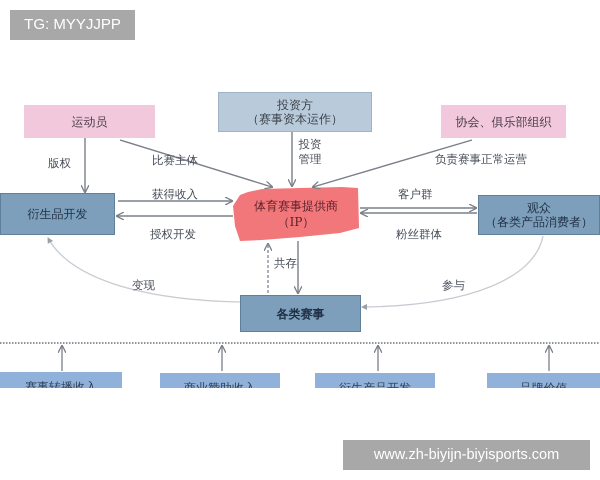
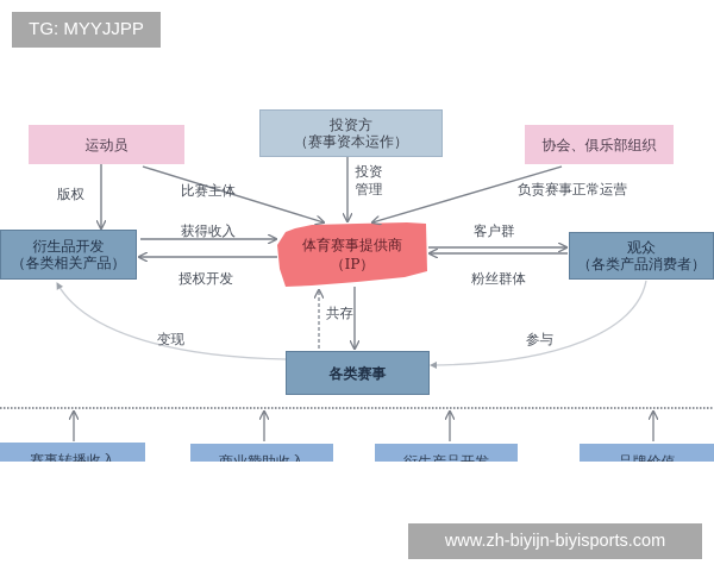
  TG: MYYJJPP
  运动员
  投资方
  （赛事资本运作）
  协会、俱乐部组织
  衍生品开发
+ （各类相关产品）
  体育赛事提供商
  （IP）
  观众
  （各类产品消费者）
  各类赛事
  版权
  比赛主体
  投资
  管理
  负责赛事正常运营
  获得收入
  授权开发
  客户群
  粉丝群体
  共存
  变现
  参与
  赛事转播收入
  www.zh-biyijn-biyisports.com
